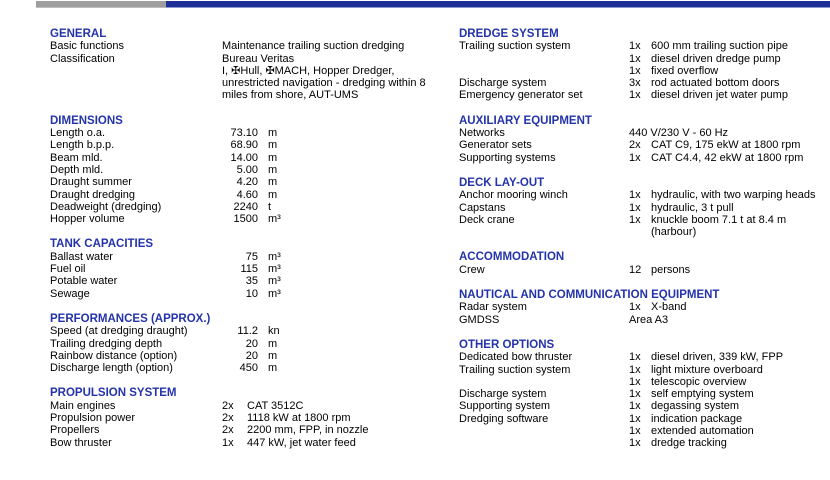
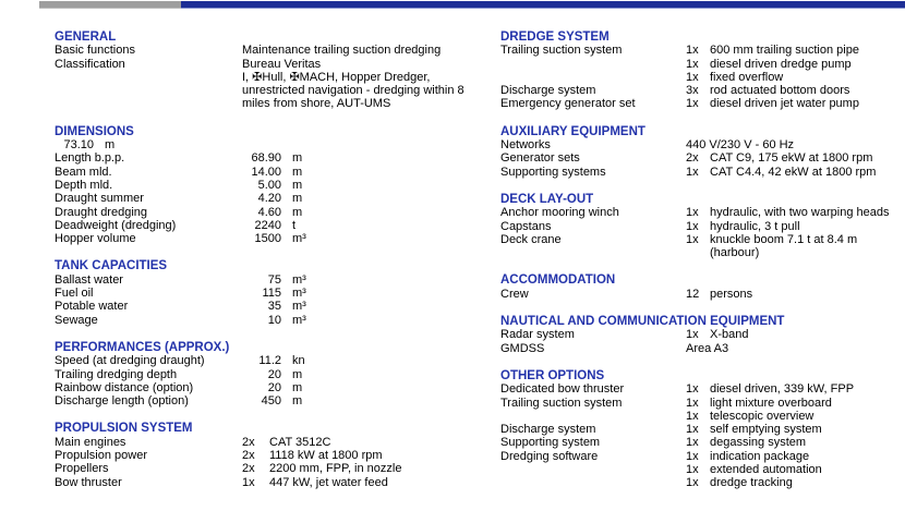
  GENERAL
  Basic functions
  Maintenance trailing suction dredging
  Classification
  Bureau Veritas
  I, ✠Hull, ✠MACH, Hopper Dredger,
  unrestricted navigation - dredging within 8
  miles from shore, AUT-UMS
  DIMENSIONS
- Length o.a.
  73.10
  m
  Length b.p.p.
  68.90
  m
  Beam mld.
  14.00
  m
  Depth mld.
  5.00
  m
  Draught summer
  4.20
  m
  Draught dredging
  4.60
  m
  Deadweight (dredging)
  2240
  t
  Hopper volume
  1500
  m³
  TANK CAPACITIES
  Ballast water
  75
  m³
  Fuel oil
  115
  m³
  Potable water
  35
  m³
  Sewage
  10
  m³
  PERFORMANCES (APPROX.)
  Speed (at dredging draught)
  11.2
  kn
  Trailing dredging depth
  20
  m
  Rainbow distance (option)
  20
  m
  Discharge length (option)
  450
  m
  PROPULSION SYSTEM
  Main engines
  2x
  CAT 3512C
  Propulsion power
  2x
  1118 kW at 1800 rpm
  Propellers
  2x
  2200 mm, FPP, in nozzle
  Bow thruster
  1x
  447 kW, jet water feed
  DREDGE SYSTEM
  Trailing suction system
  1x
  600 mm trailing suction pipe
  1x
  diesel driven dredge pump
  1x
  fixed overflow
  Discharge system
  3x
  rod actuated bottom doors
  Emergency generator set
  1x
  diesel driven jet water pump
  AUXILIARY EQUIPMENT
  Networks
  440 V/230 V - 60 Hz
  Generator sets
  2x
  CAT C9, 175 ekW at 1800 rpm
  Supporting systems
  1x
  CAT C4.4, 42 ekW at 1800 rpm
  DECK LAY-OUT
  Anchor mooring winch
  1x
  hydraulic, with two warping heads
  Capstans
  1x
  hydraulic, 3 t pull
  Deck crane
  1x
  knuckle boom 7.1 t at 8.4 m
  (harbour)
  ACCOMMODATION
  Crew
  12
  persons
  NAUTICAL AND COMMUNICATION EQUIPMENT
  Radar system
  1x
  X-band
  GMDSS
  Area A3
  OTHER OPTIONS
  Dedicated bow thruster
  1x
  diesel driven, 339 kW, FPP
  Trailing suction system
  1x
  light mixture overboard
  1x
  telescopic overview
  Discharge system
  1x
  self emptying system
  Supporting system
  1x
  degassing system
  Dredging software
  1x
  indication package
  1x
  extended automation
  1x
  dredge tracking
